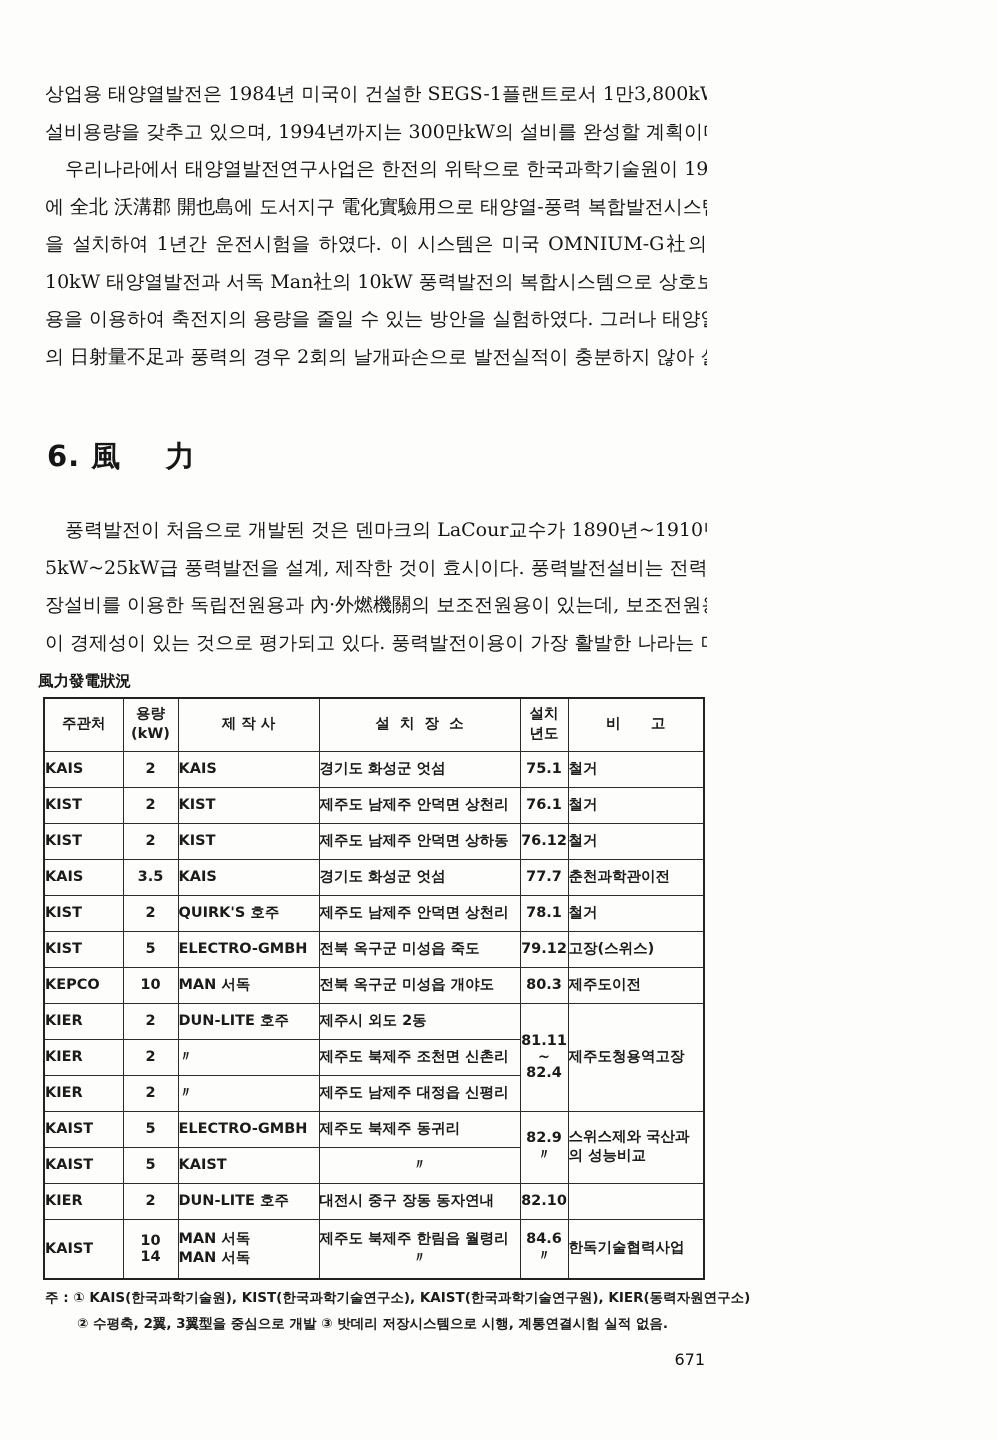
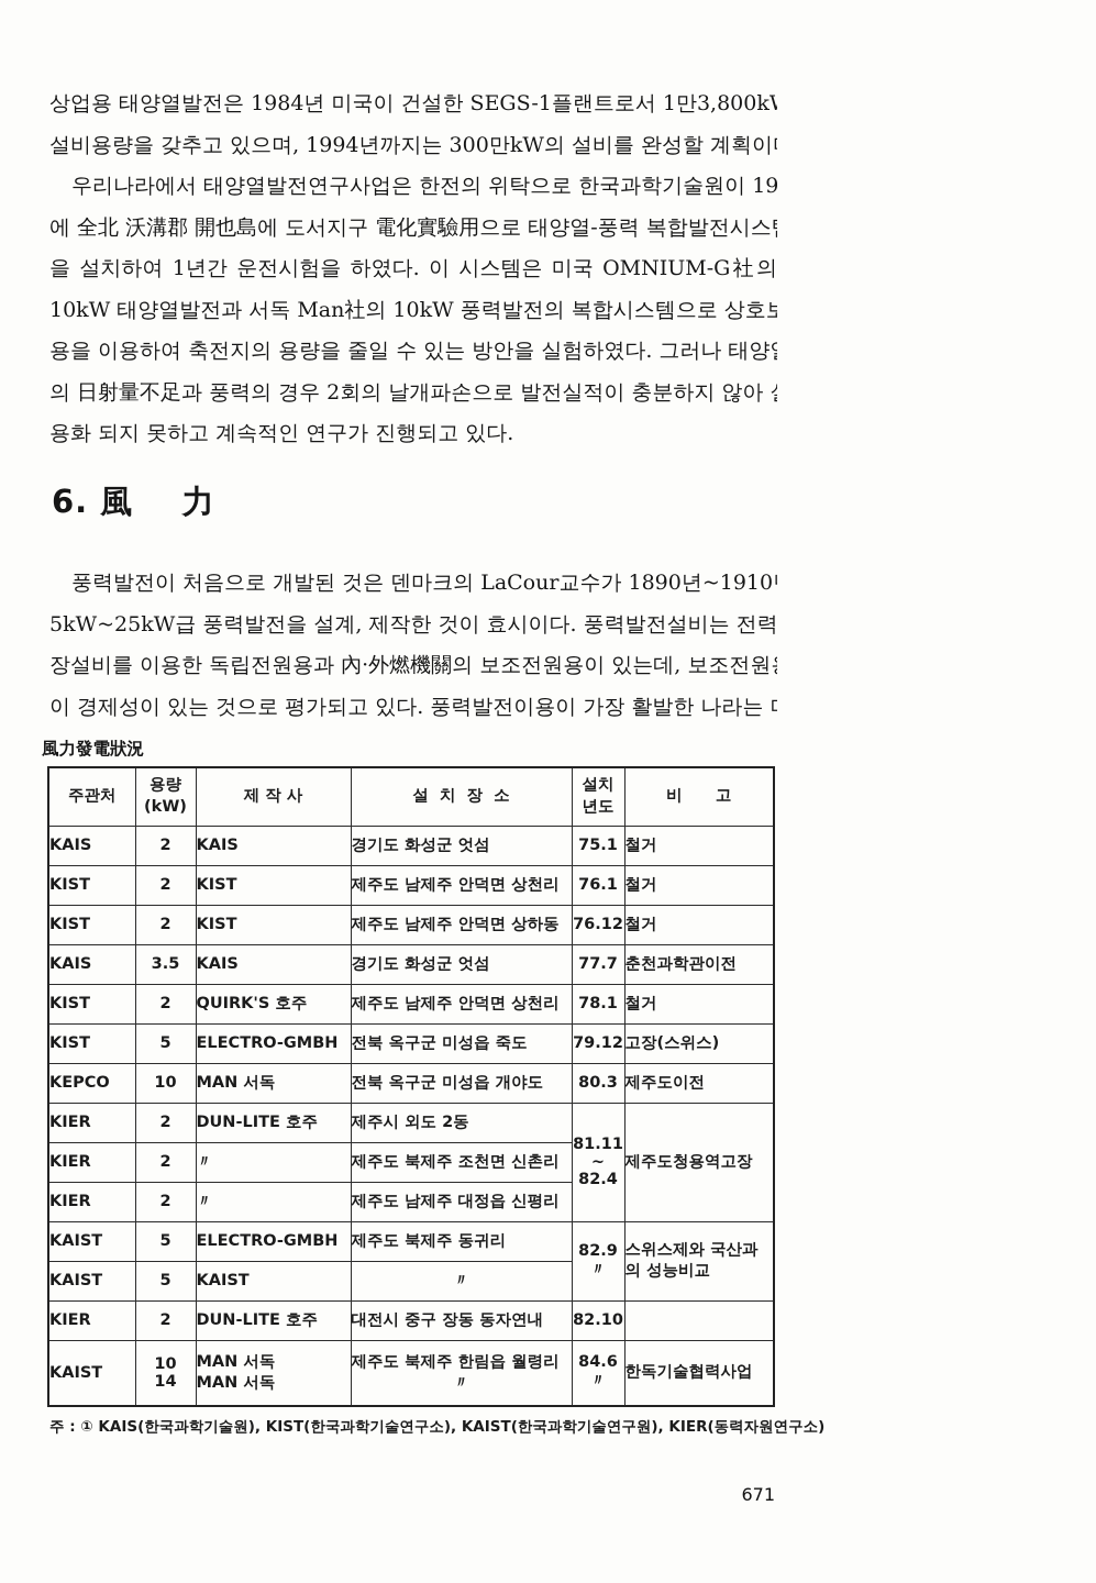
  상업용 태양열발전은 1984년 미국이 건설한 SEGS-1플랜트로서 1만3,800k
  설비용량을 갖추고 있으며, 1994년까지는 300만kW의 설비를 완성할 계획이
  우리나라에서 태양열발전연구사업은 한전의 위탁으로 한국과학기술원이 19
  에 全北 沃溝郡 開也島에 도서지구 電化實驗用으로 태양열-풍력 복합발전시스
  을 설치하여 1년간 운전시험을 하였다. 이 시스템은 미국 OMNIUM-G社의
  10kW 태양열발전과 서독 Man社의 10kW 풍력발전의 복합시스템으로 상호보
  용을 이용하여 축전지의 용량을 줄일 수 있는 방안을 실험하였다. 그러나 태양
  의 日射量不足과 풍력의 경우 2회의 날개파손으로 발전실적이 충분하지 않아
+ 용화 되지 못하고 계속적인 연구가 진행되고 있다.
  6. 風 力
  풍력발전이 처음으로 개발된 것은 덴마크의 LaCour교수가 1890년~1910
  5kW~25kW급 풍력발전을 설계, 제작한 것이 효시이다. 풍력발전설비는 전력
  장설비를 이용한 독립전원용과 內·外燃機關의 보조전원용이 있는데, 보조전원
  이 경제성이 있는 것으로 평가되고 있다. 풍력발전이용이 가장 활발한 나라는
  風力發電狀況
  주관처	용량 (kW)	제 작 사	설 치 장 소	설치 년도	비 고
  KAIS	2	KAIS	경기도 화성군 엇섬	75.1	철거
  KIST	2	KIST	제주도 남제주 안덕면 상천리	76.1	철거
  KIST	2	KIST	제주도 남제주 안덕면 상하동	76.12	철거
  KAIS	3.5	KAIS	경기도 화성군 엇섬	77.7	춘천과학관이전
  KIST	2	QUIRK'S 호주	제주도 남제주 안덕면 상천리	78.1	철거
  KIST	5	ELECTRO-GMBH	전북 옥구군 미성읍 죽도	79.12	고장(스위스)
  KEPCO	10	MAN 서독	전북 옥구군 미성읍 개야도	80.3	제주도이전
  KIER	2	DUN-LITE 호주	제주시 외도 2동	81.11 ~ 82.4	제주도청용역고장
  KIER	2	〃	제주도 북제주 조천면 신촌리
  KIER	2	〃	제주도 남제주 대정읍 신평리
  KAIST	5	ELECTRO-GMBH	제주도 북제주 동귀리	82.9 〃	스위스제와 국산과 의 성능비교
  KAIST	5	KAIST	〃
  KIER	2	DUN-LITE 호주	대전시 중구 장동 동자연내	82.10
  KAIST	10 14	MAN 서독 MAN 서독	제주도 북제주 한림읍 월령리 〃	84.6 〃	한독기술협력사업
  주 : ① KAIS(한국과학기술원), KIST(한국과학기술연구소), KAIST(한국과학기술연구원), KIER(동력자원연구소)
- ② 수평축, 2翼, 3翼型을 중심으로 개발 ③ 밧데리 저장시스템으로 시행, 계통연결시험 실적 없음.
  671
